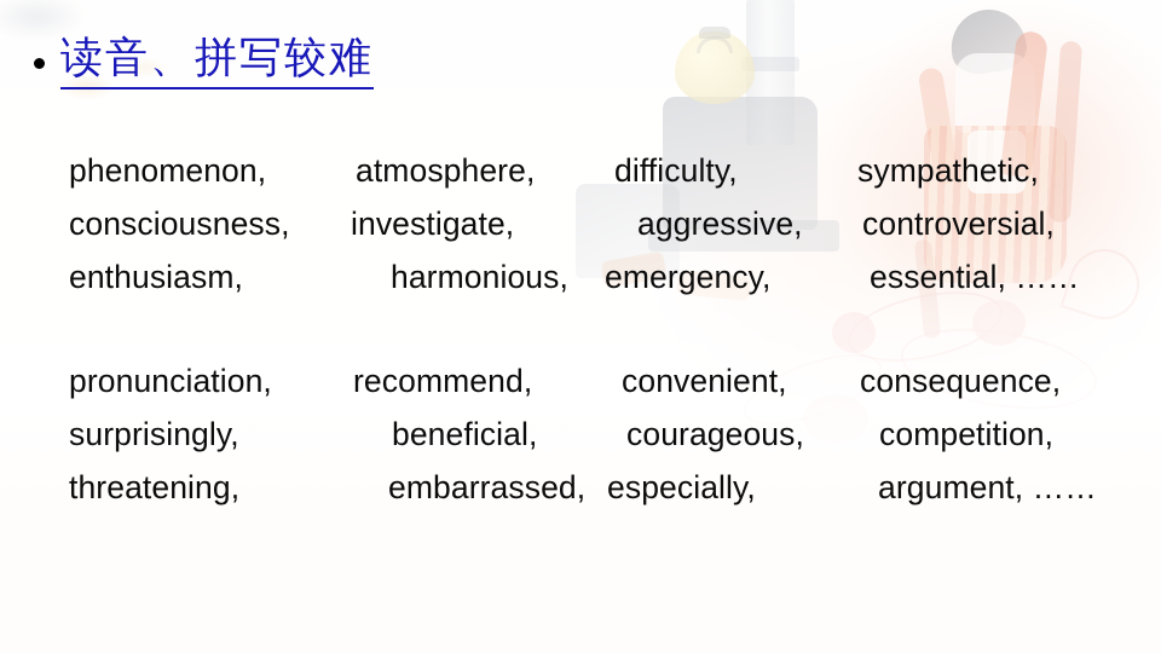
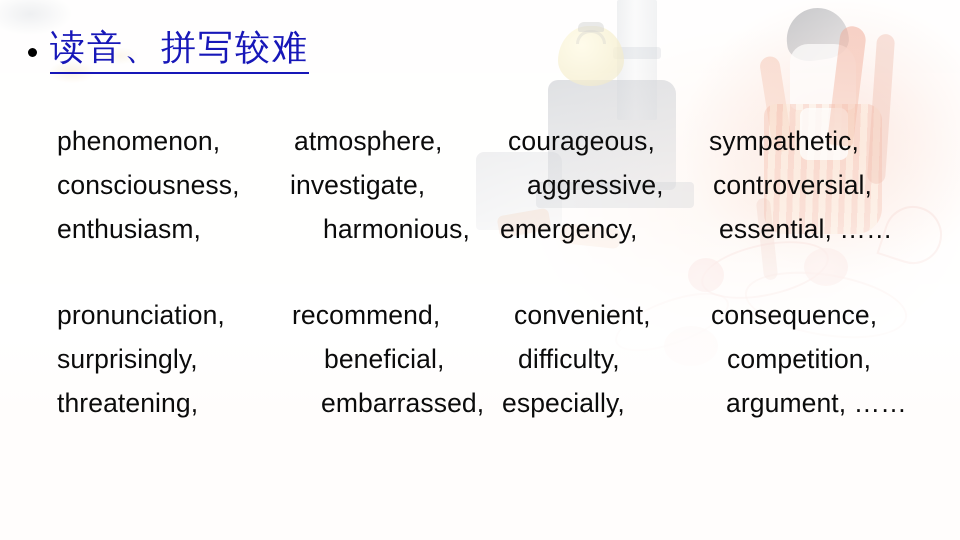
  读音、拼写较难
  phenomenon,
  atmosphere,
- difficulty,
+ courageous,
  sympathetic,
  consciousness,
  investigate,
  aggressive,
  controversial,
  enthusiasm,
  harmonious,
  emergency,
  essential, ……
  pronunciation,
  recommend,
  convenient,
  consequence,
  surprisingly,
  beneficial,
- courageous,
+ difficulty,
  competition,
  threatening,
  embarrassed,
  especially,
  argument, ……
